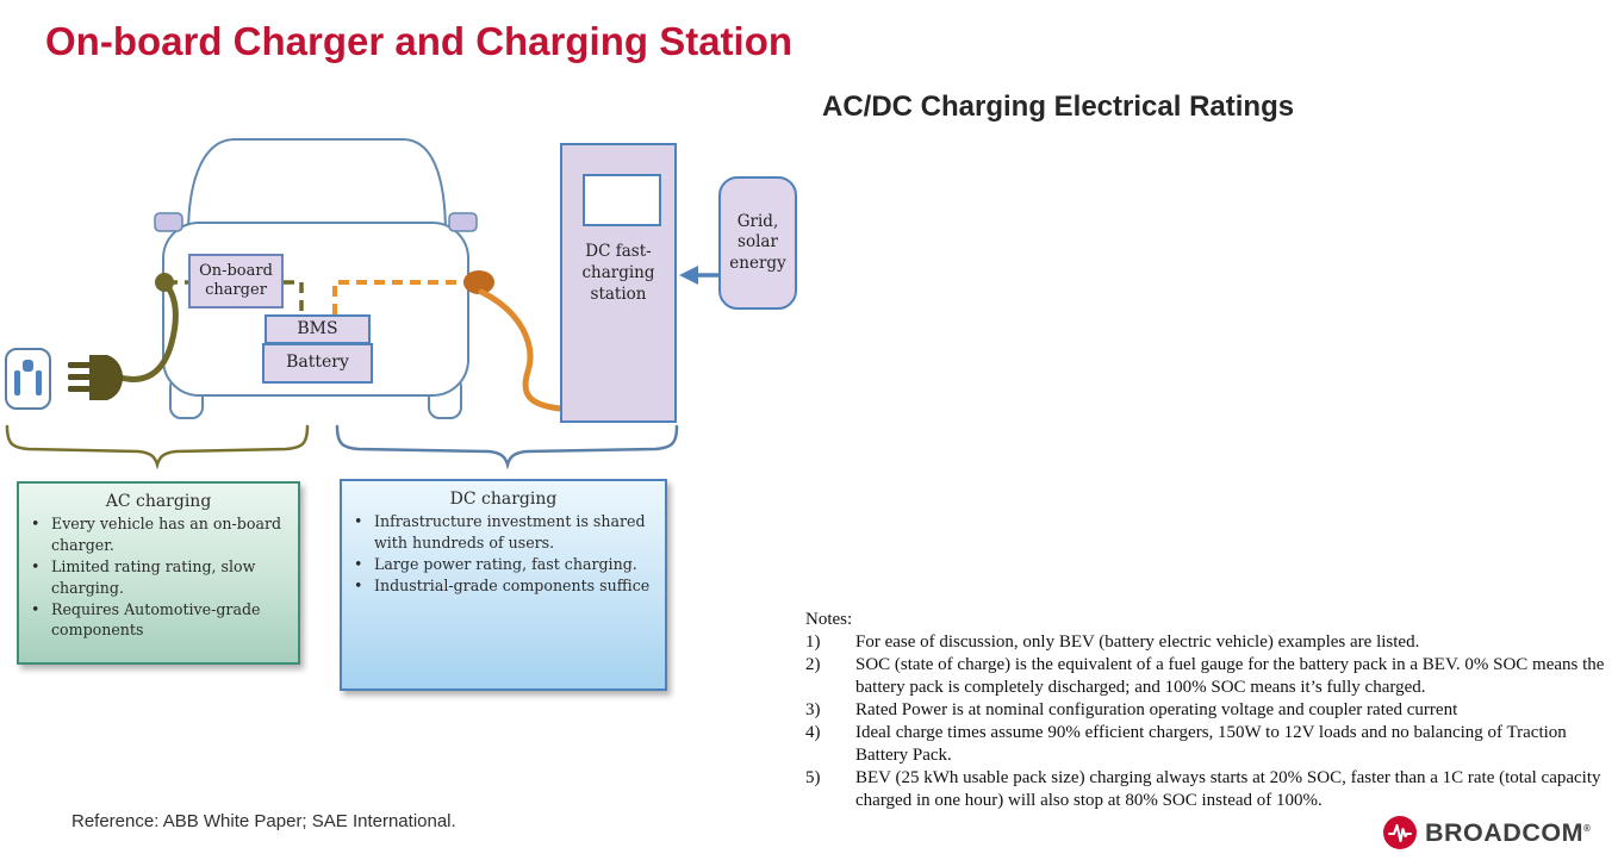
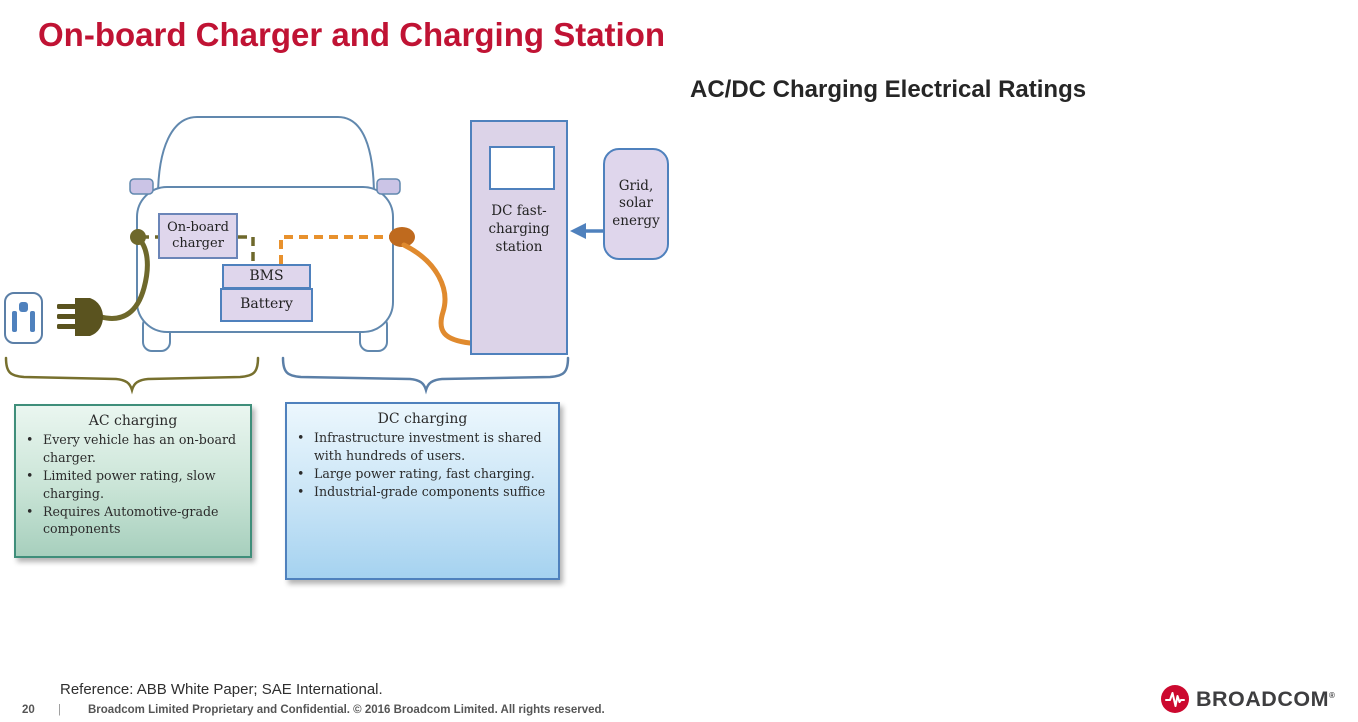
  On-board Charger and Charging Station
  On-board charger
  BMS
  Battery
  DC fast-charging station
  Grid, solar energy
  AC charging
  •
  Every vehicle has an on-board charger.
  •
- Limited rating rating, slow charging.
+ Limited power rating, slow charging.
  •
  Requires Automotive-grade components
  DC charging
  •
  Infrastructure investment is shared with hundreds of users.
  •
  Large power rating, fast charging.
  •
  Industrial-grade components suffice
  AC/DC Charging Electrical Ratings
- Notes:
- 1)
- For ease of discussion, only BEV (battery electric vehicle) examples are listed.
- 2)
- SOC (state of charge) is the equivalent of a fuel gauge for the battery pack in a BEV. 0% SOC means the battery pack is completely discharged; and 100% SOC means it’s fully charged.
- 3)
- Rated Power is at nominal configuration operating voltage and coupler rated current
- 4)
- Ideal charge times assume 90% efficient chargers, 150W to 12V loads and no balancing of Traction Battery Pack.
- 5)
- BEV (25 kWh usable pack size) charging always starts at 20% SOC, faster than a 1C rate (total capacity charged in one hour) will also stop at 80% SOC instead of 100%.
  Reference: ABB White Paper; SAE International.
+ 20
+ |
+ Broadcom Limited Proprietary and Confidential. © 2016 Broadcom Limited. All rights reserved.
  BROADCOM®
